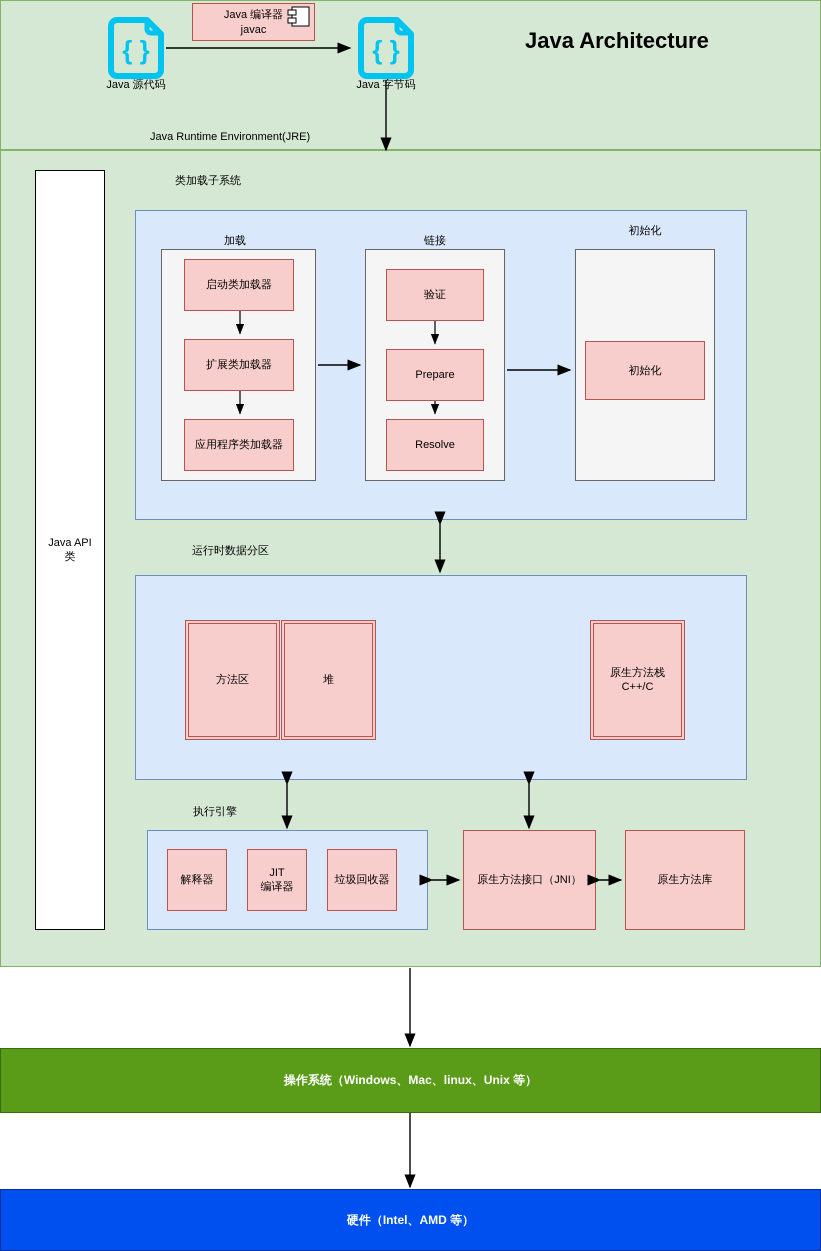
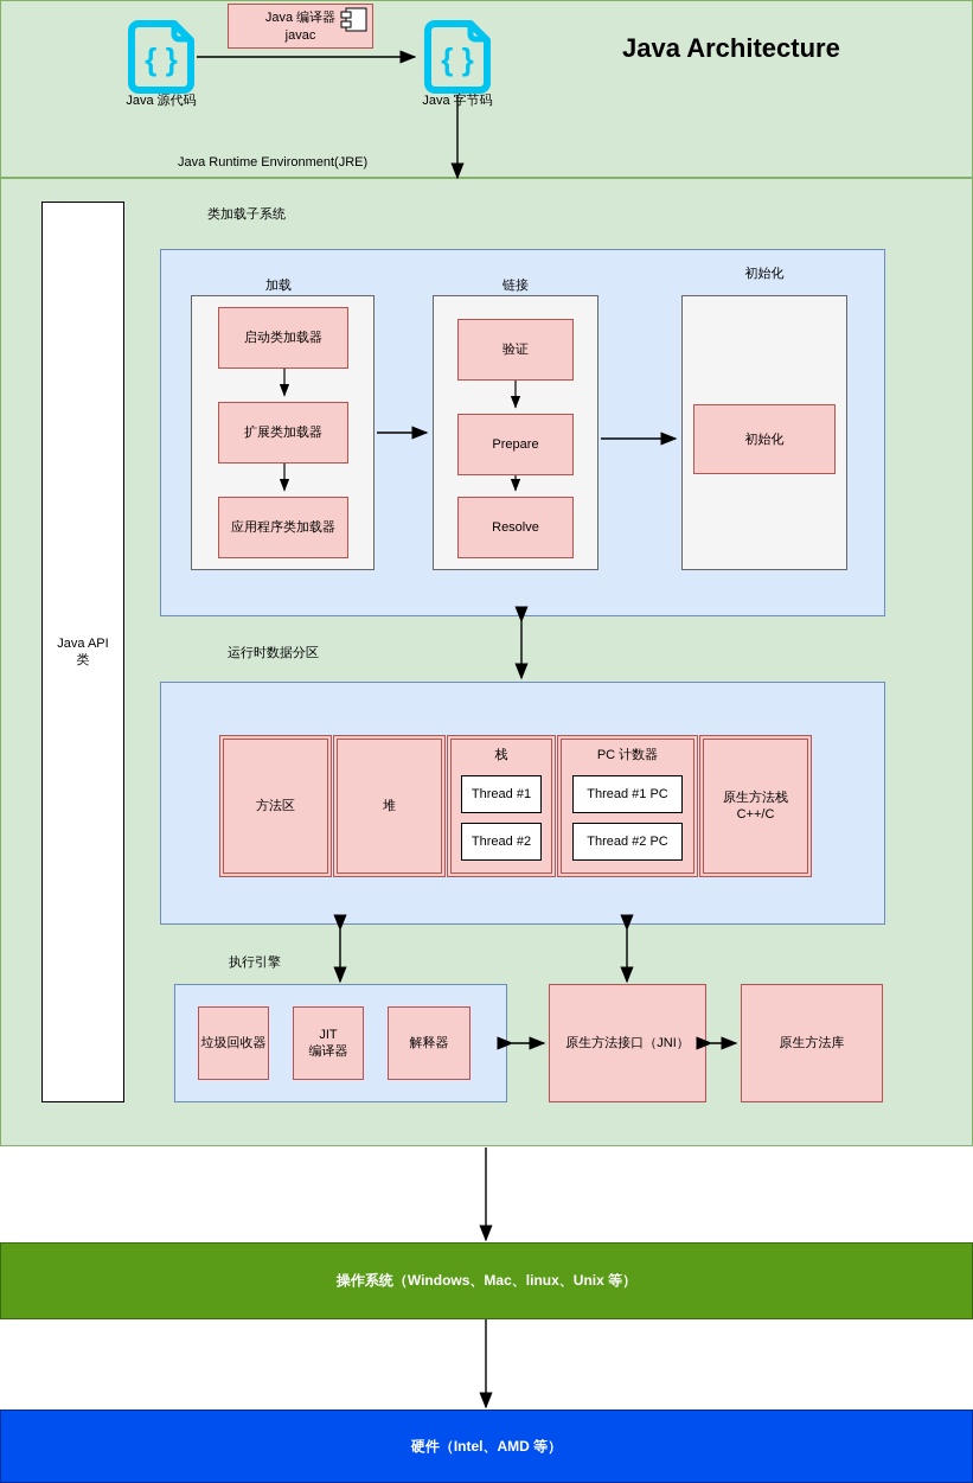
  Java Architecture
  { }
  Java 源代码
  Java 编译器
  javac
  { }
  Java 字节码
  Java Runtime Environment(JRE)
  Java API
  类
  类加载子系统
  加载
  启动类加载器
  扩展类加载器
  应用程序类加载器
  链接
  验证
  Prepare
  Resolve
  初始化
  初始化
  运行时数据分区
  方法区
  堆
+ 栈
+ Thread #1
+ Thread #2
+ PC 计数器
+ Thread #1 PC
+ Thread #2 PC
  原生方法栈
  C++/C
  执行引擎
- 解释器
+ 垃圾回收器
  JIT
  编译器
- 垃圾回收器
+ 解释器
  原生方法接口（JNI）
  原生方法库
  操作系统（Windows、Mac、linux、Unix 等）
  硬件（Intel、AMD 等）
